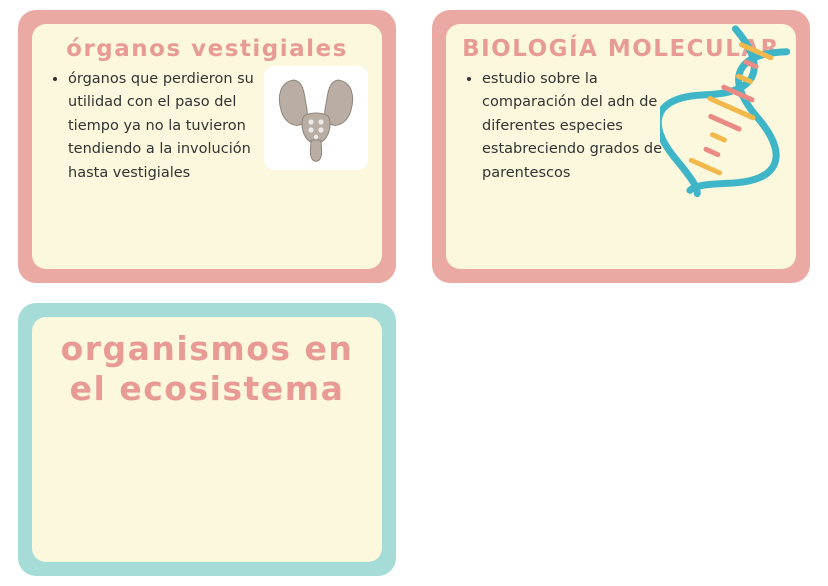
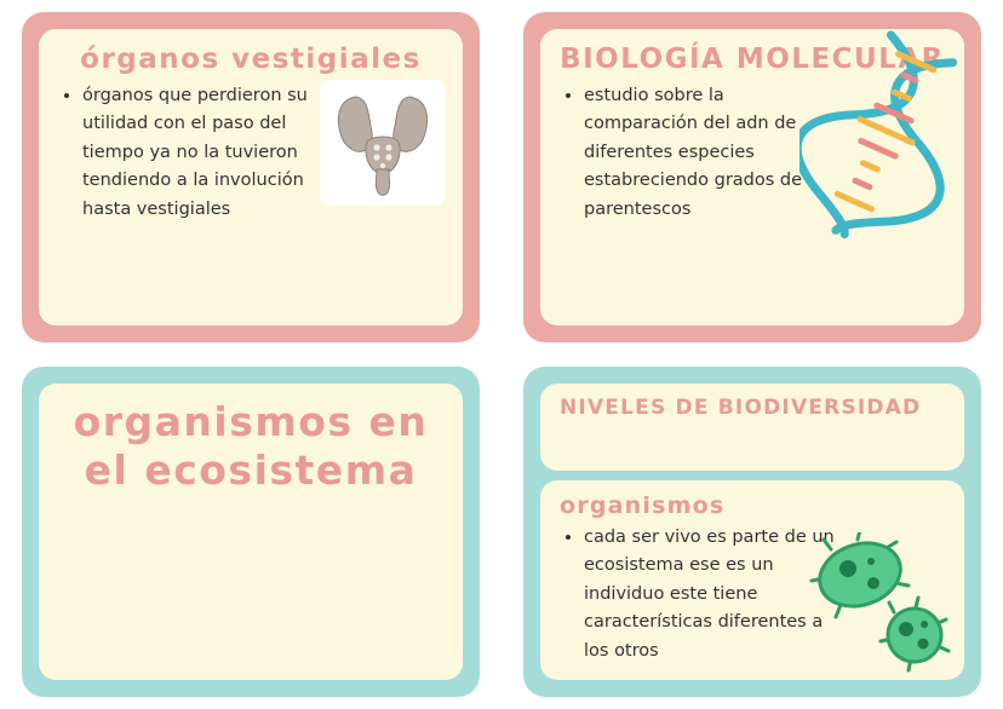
  órganos vestigiales
  órganos que perdieron su utilidad con el paso del tiempo ya no la tuvieron tendiendo a la involución hasta vestigiales
  BIOLOGÍA MOLECULR
  estudio sobre la comparación del adn de diferentes especies estabreciendo grados de parentescos
  organismos en el ecosistema
+ NIVELES DE BIODIVERSIDAD
+ organismos
+ cada ser vivo es parte de un ecosistema ese es un individuo este tiene características diferentes a los otros
